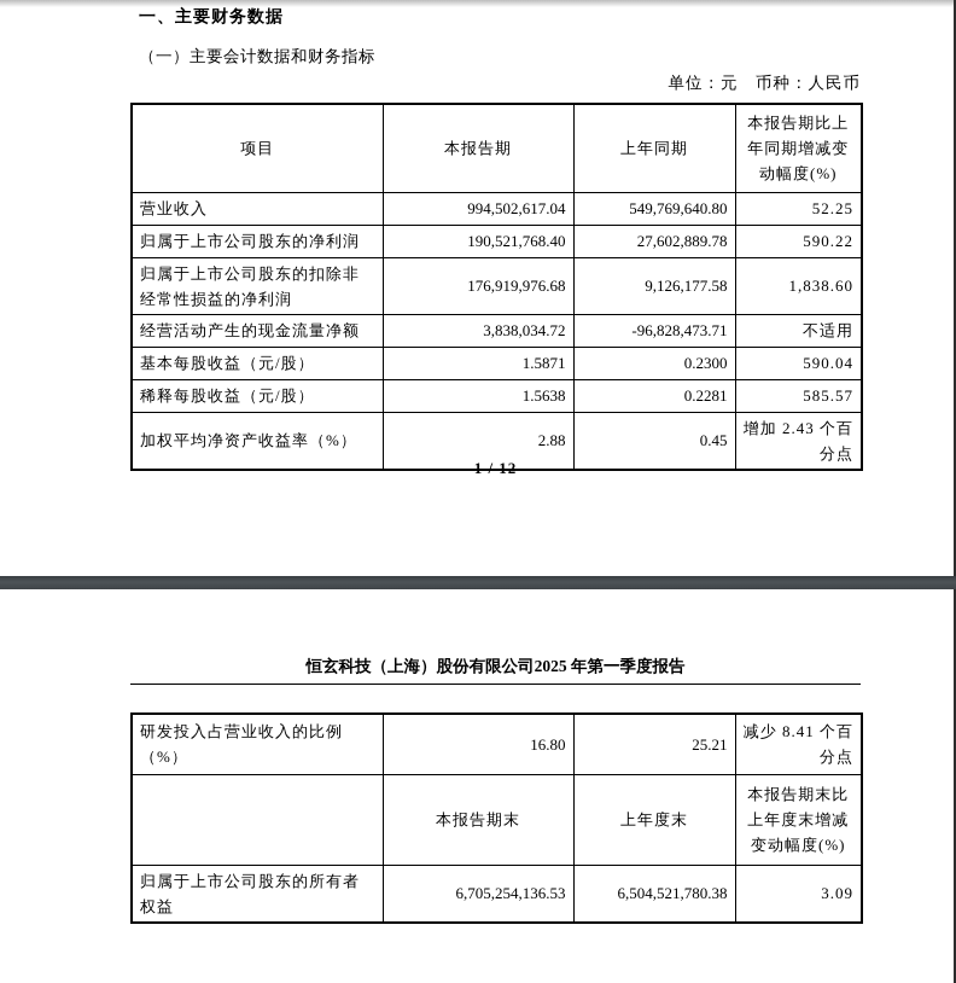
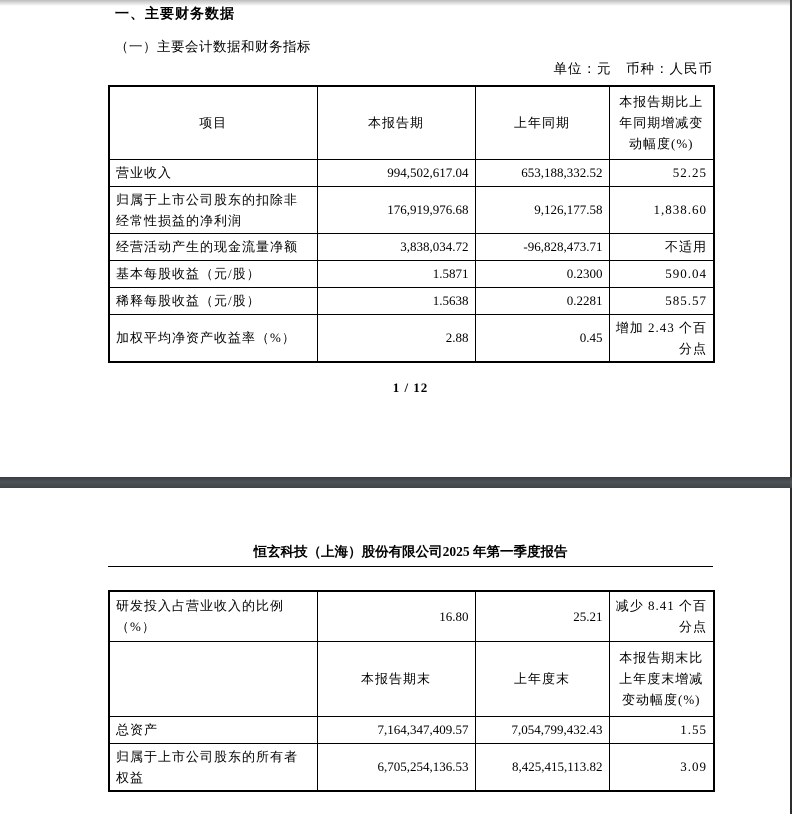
  一、主要财务数据
  （一）主要会计数据和财务指标
  单位：元 币种：人民币
  项目	本报告期	上年同期	本报告期比上年同期增减变动幅度(%)
- 营业收入	994,502,617.04	549,769,640.80	52.25
+ 营业收入	994,502,617.04	653,188,332.52	52.25
- 归属于上市公司股东的净利润	190,521,768.40	27,602,889.78	590.22
  归属于上市公司股东的扣除非经常性损益的净利润	176,919,976.68	9,126,177.58	1,838.60
  经营活动产生的现金流量净额	3,838,034.72	-96,828,473.71	不适用
  基本每股收益（元/股）	1.5871	0.2300	590.04
  稀释每股收益（元/股）	1.5638	0.2281	585.57
  加权平均净资产收益率（%）	2.88	0.45	增加 2.43 个百分点
  1 / 12
  恒玄科技（上海）股份有限公司2025 年第一季度报告
  研发投入占营业收入的比例（%）	16.80	25.21	减少 8.41 个百分点
  	本报告期末	上年度末	本报告期末比上年度末增减变动幅度(%)
+ 总资产	7,164,347,409.57	7,054,799,432.43	1.55
- 归属于上市公司股东的所有者权益	6,705,254,136.53	6,504,521,780.38	3.09
+ 归属于上市公司股东的所有者权益	6,705,254,136.53	8,425,415,113.82	3.09
